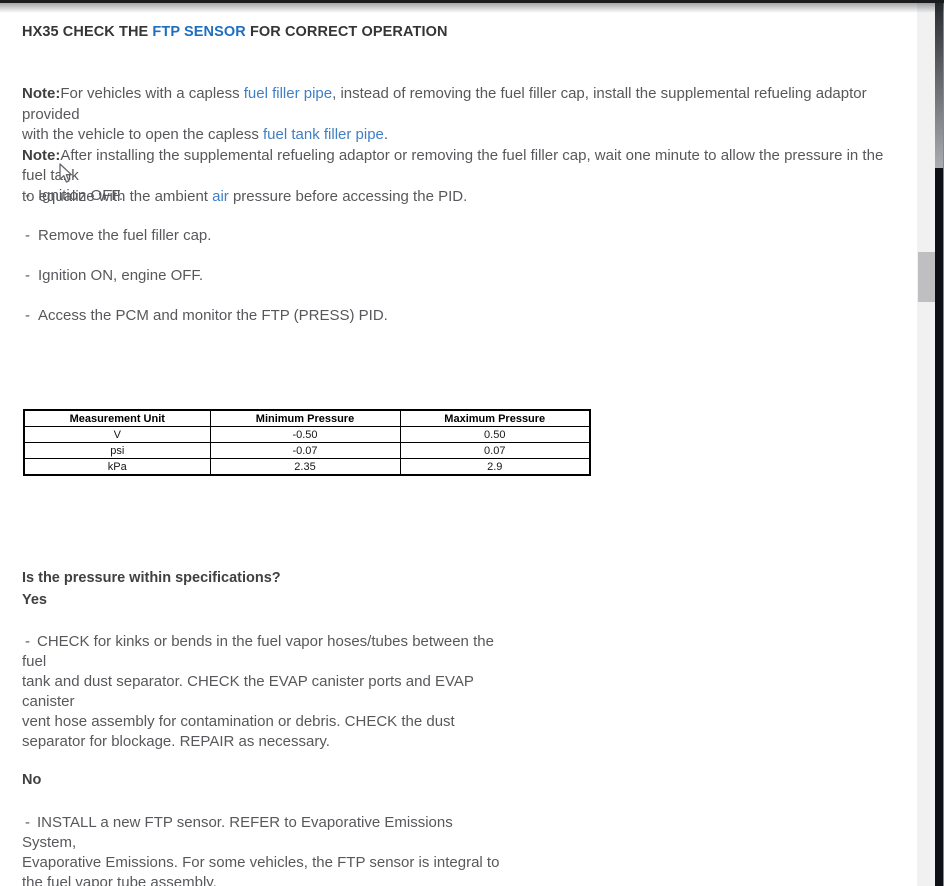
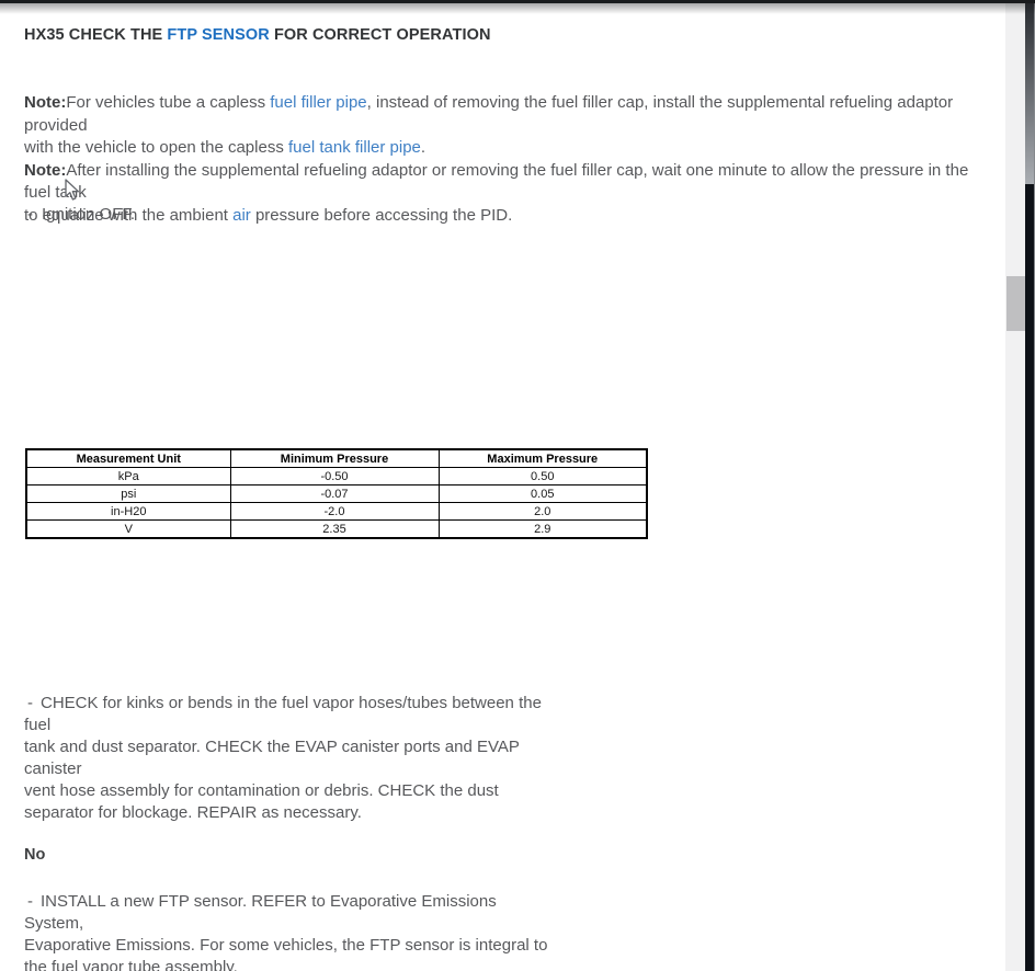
  HX35 CHECK THE FTP SENSOR FOR CORRECT OPERATION
- Note:For vehicles with a capless fuel filler pipe, instead of removing the fuel filler cap, install the supplemental refueling adaptor provided
+ Note:For vehicles tube a capless fuel filler pipe, instead of removing the fuel filler cap, install the supplemental refueling adaptor provided
  with the vehicle to open the capless fuel tank filler pipe.
  Note:After installing the supplemental refueling adaptor or removing the fuel filler cap, wait one minute to allow the pressure in the fuel tak
  to equalize with the ambient air pressure before accessing the PID.
  - Ignition OFF.
- - Remove the fuel filler cap.
- - Ignition ON, engine OFF.
- - Access the PCM and monitor the FTP (PRESS) PID.
  Measurement Unit	Minimum Pressure	Maximum Pressure
- V	-0.50	0.50
+ kPa	-0.50	0.50
- psi	-0.07	0.07
+ psi	-0.07	0.05
+ in-H20	-2.0	2.0
- kPa	2.35	2.9
+ V	2.35	2.9
- Is the pressure within specifications?
- Yes
  - CHECK for kinks or bends in the fuel vapor hoses/tubes between the fuel
  tank and dust separator. CHECK the EVAP canister ports and EVAP canister
  vent hose assembly for contamination or debris. CHECK the dust
  separator for blockage. REPAIR as necessary.
  No
  - INSTALL a new FTP sensor. REFER to Evaporative Emissions System,
  Evaporative Emissions. For some vehicles, the FTP sensor is integral to
  the fuel vapor tube assembly.
